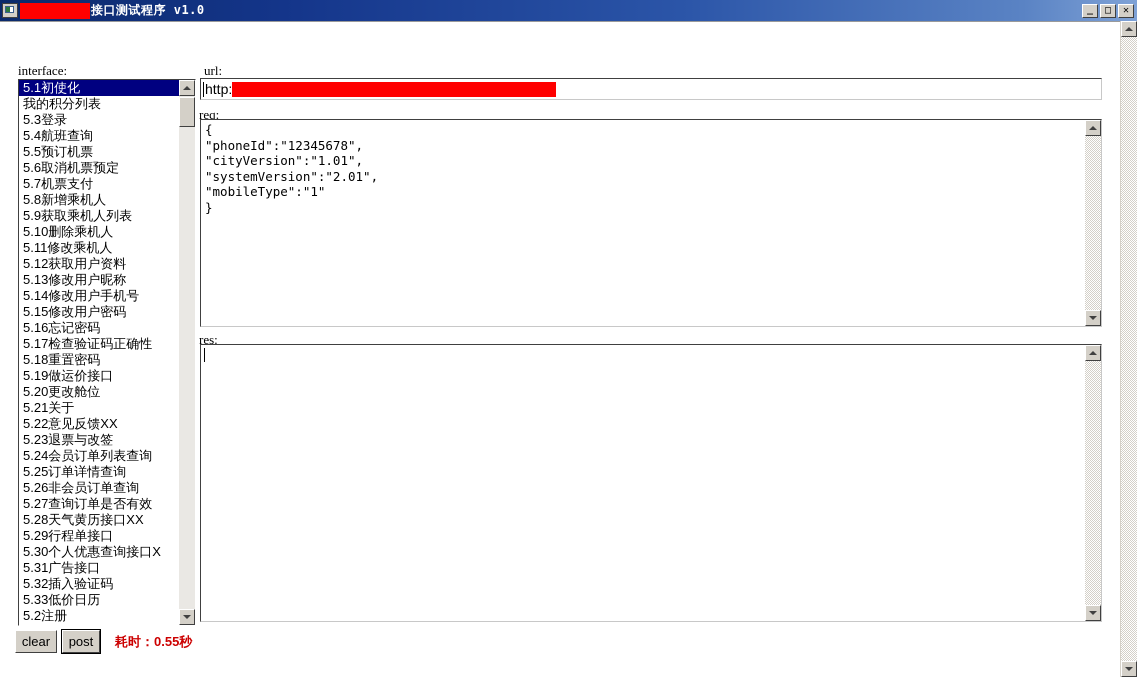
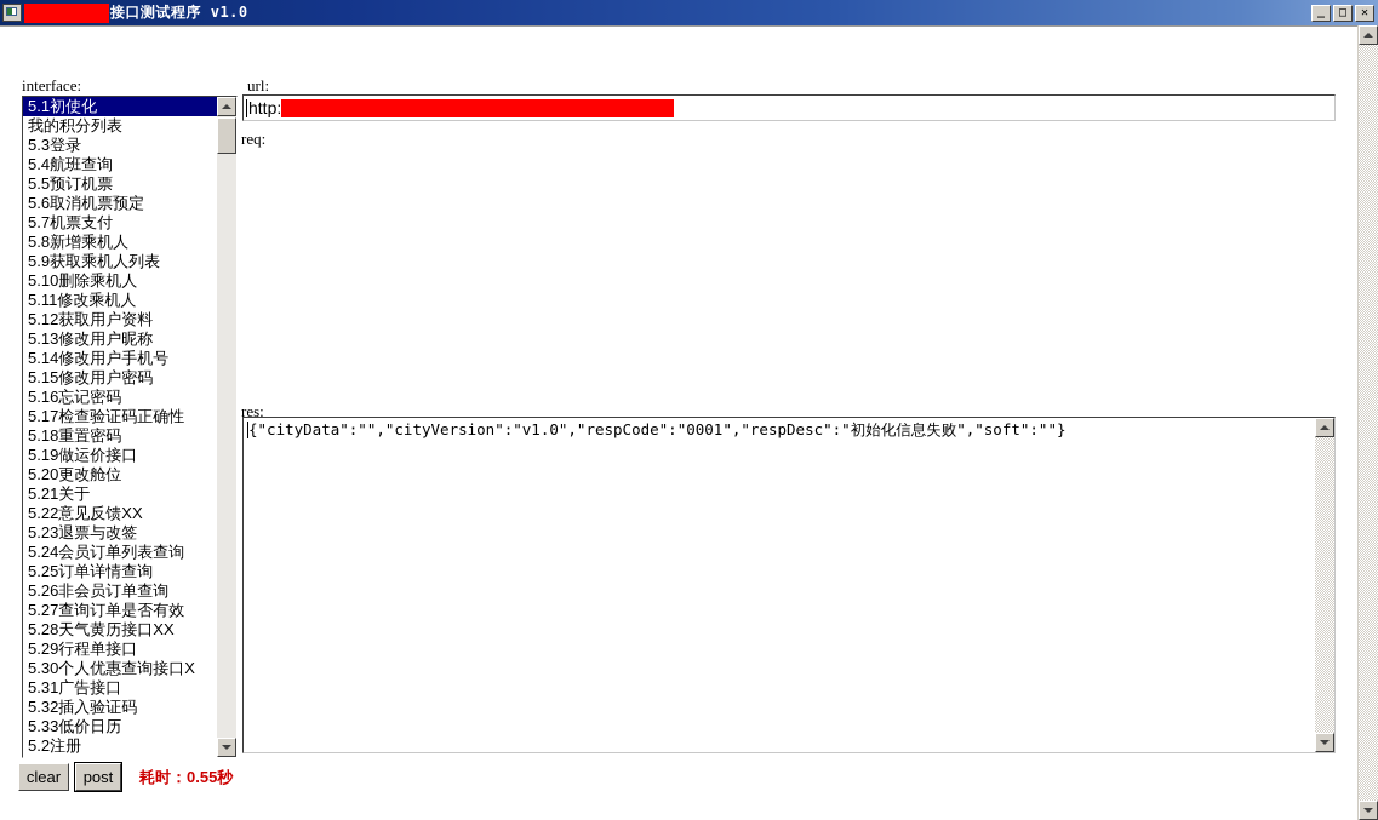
  接口测试程序 v1.0
  _
  □
  ✕
  interface:
  5.1初使化
  我的积分列表
  5.3登录
  5.4航班查询
  5.5预订机票
  5.6取消机票预定
  5.7机票支付
  5.8新增乘机人
  5.9获取乘机人列表
  5.10删除乘机人
  5.11修改乘机人
  5.12获取用户资料
  5.13修改用户昵称
  5.14修改用户手机号
  5.15修改用户密码
  5.16忘记密码
  5.17检查验证码正确性
  5.18重置密码
  5.19做运价接口
  5.20更改舱位
  5.21关于
  5.22意见反馈XX
  5.23退票与改签
  5.24会员订单列表查询
  5.25订单详情查询
  5.26非会员订单查询
  5.27查询订单是否有效
  5.28天气黄历接口XX
  5.29行程单接口
  5.30个人优惠查询接口X
  5.31广告接口
  5.32插入验证码
  5.33低价日历
  5.2注册
  url:
  http:
  req:
- {
- "phoneId":"12345678",
- "cityVersion":"1.01",
- "systemVersion":"2.01",
- "mobileType":"1"
- }
  res:
+ {"cityData":"","cityVersion":"v1.0","respCode":"0001","respDesc":"初始化信息失败","soft":""}
  clear
  post
  耗时：0.55秒
